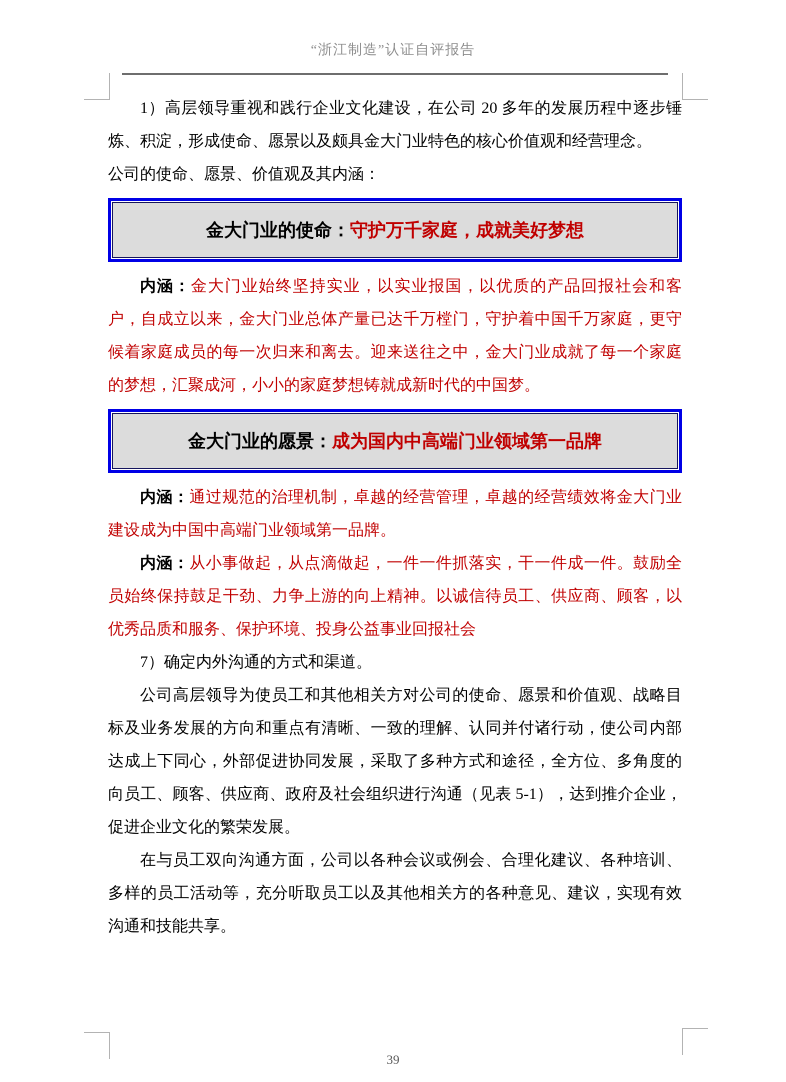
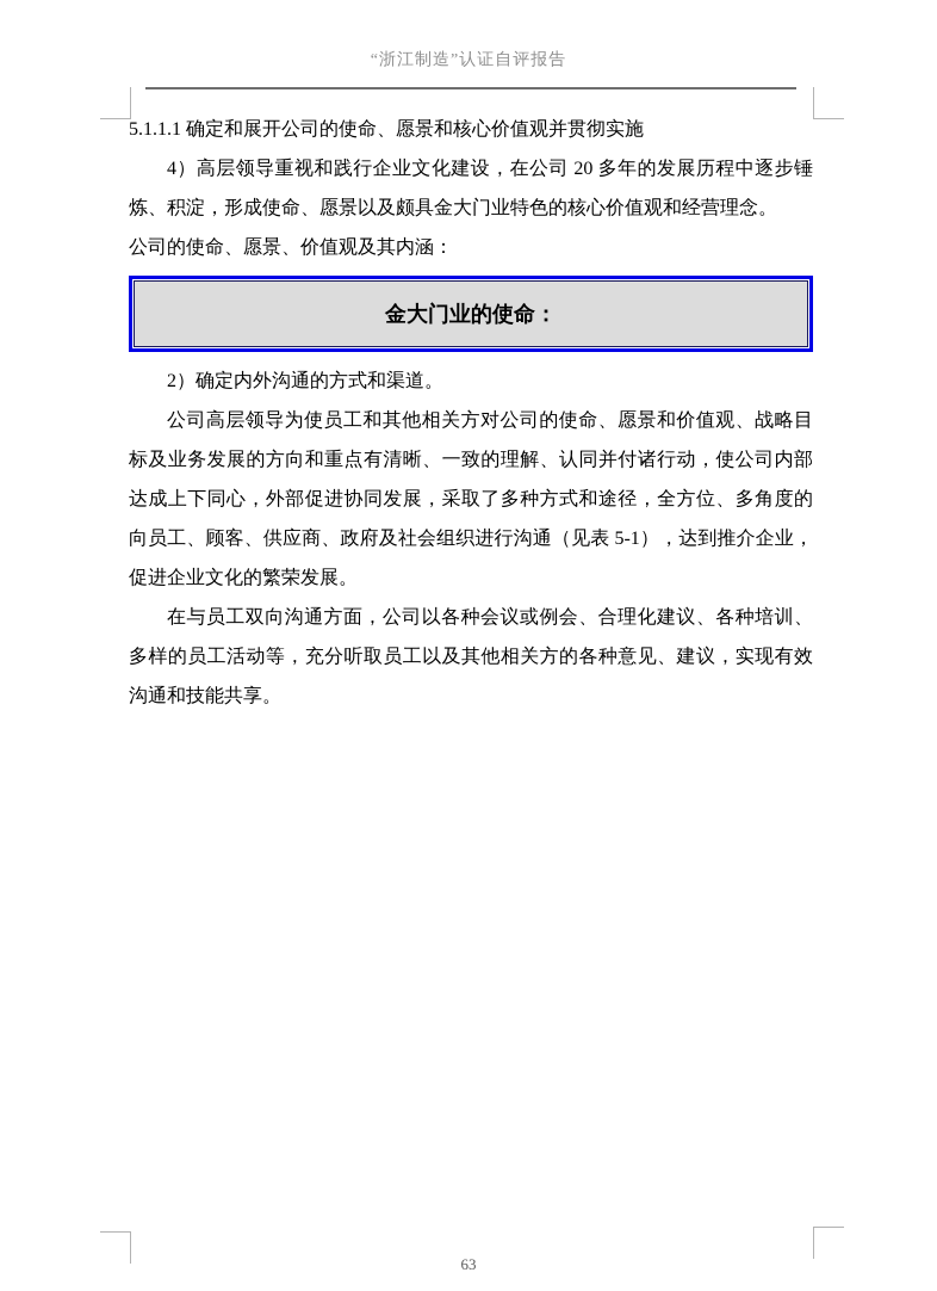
  “浙江制造”认证自评报告
+ 5.1.1.1 确定和展开公司的使命、愿景和核心价值观并贯彻实施
- 1）高层领导重视和践行企业文化建设，在公司 20 多年的发展历程中逐步锤炼、积淀，形成使命、愿景以及颇具金大门业特色的核心价值观和经营理念。
+ 4）高层领导重视和践行企业文化建设，在公司 20 多年的发展历程中逐步锤炼、积淀，形成使命、愿景以及颇具金大门业特色的核心价值观和经营理念。
  公司的使命、愿景、价值观及其内涵：
  金大门业的使命：
- 守护万千家庭，成就美好梦想
- 内涵：金大门业始终坚持实业，以实业报国，以优质的产品回报社会和客户，自成立以来，金大门业总体产量已达千万樘门，守护着中国千万家庭，更守候着家庭成员的每一次归来和离去。迎来送往之中，金大门业成就了每一个家庭的梦想，汇聚成河，小小的家庭梦想铸就成新时代的中国梦。
- 金大门业的愿景：
- 成为国内中高端门业领域第一品牌
- 内涵：通过规范的治理机制，卓越的经营管理，卓越的经营绩效将金大门业建设成为中国中高端门业领域第一品牌。
- 内涵：从小事做起，从点滴做起，一件一件抓落实，干一件成一件。鼓励全员始终保持鼓足干劲、力争上游的向上精神。以诚信待员工、供应商、顾客，以优秀品质和服务、保护环境、投身公益事业回报社会
- 7）确定内外沟通的方式和渠道。
+ 2）确定内外沟通的方式和渠道。
  公司高层领导为使员工和其他相关方对公司的使命、愿景和价值观、战略目标及业务发展的方向和重点有清晰、一致的理解、认同并付诸行动，使公司内部达成上下同心，外部促进协同发展，采取了多种方式和途径，全方位、多角度的向员工、顾客、供应商、政府及社会组织进行沟通（见表 5-1），达到推介企业，促进企业文化的繁荣发展。
  在与员工双向沟通方面，公司以各种会议或例会、合理化建议、各种培训、多样的员工活动等，充分听取员工以及其他相关方的各种意见、建议，实现有效沟通和技能共享。
- 39
+ 63
